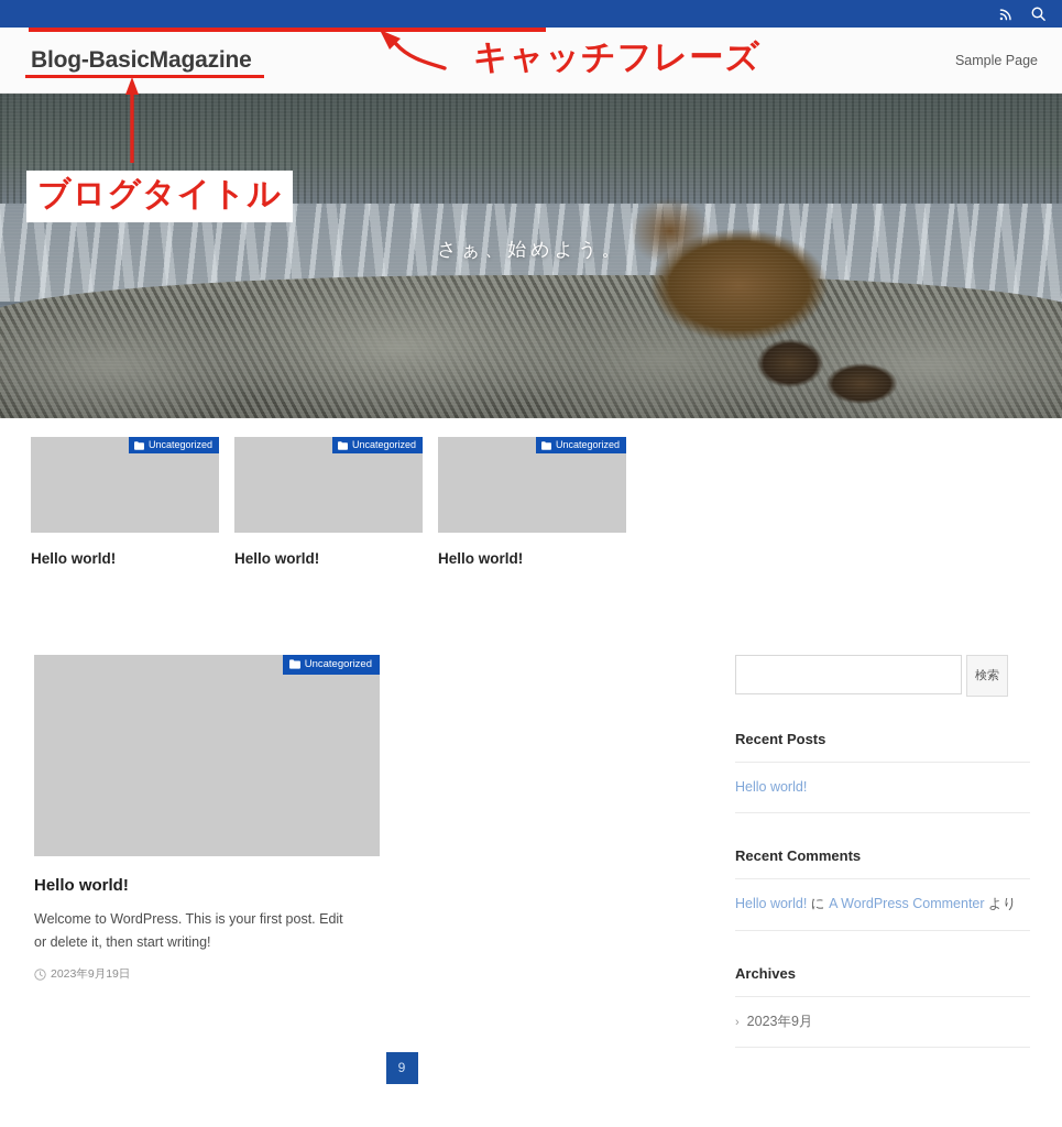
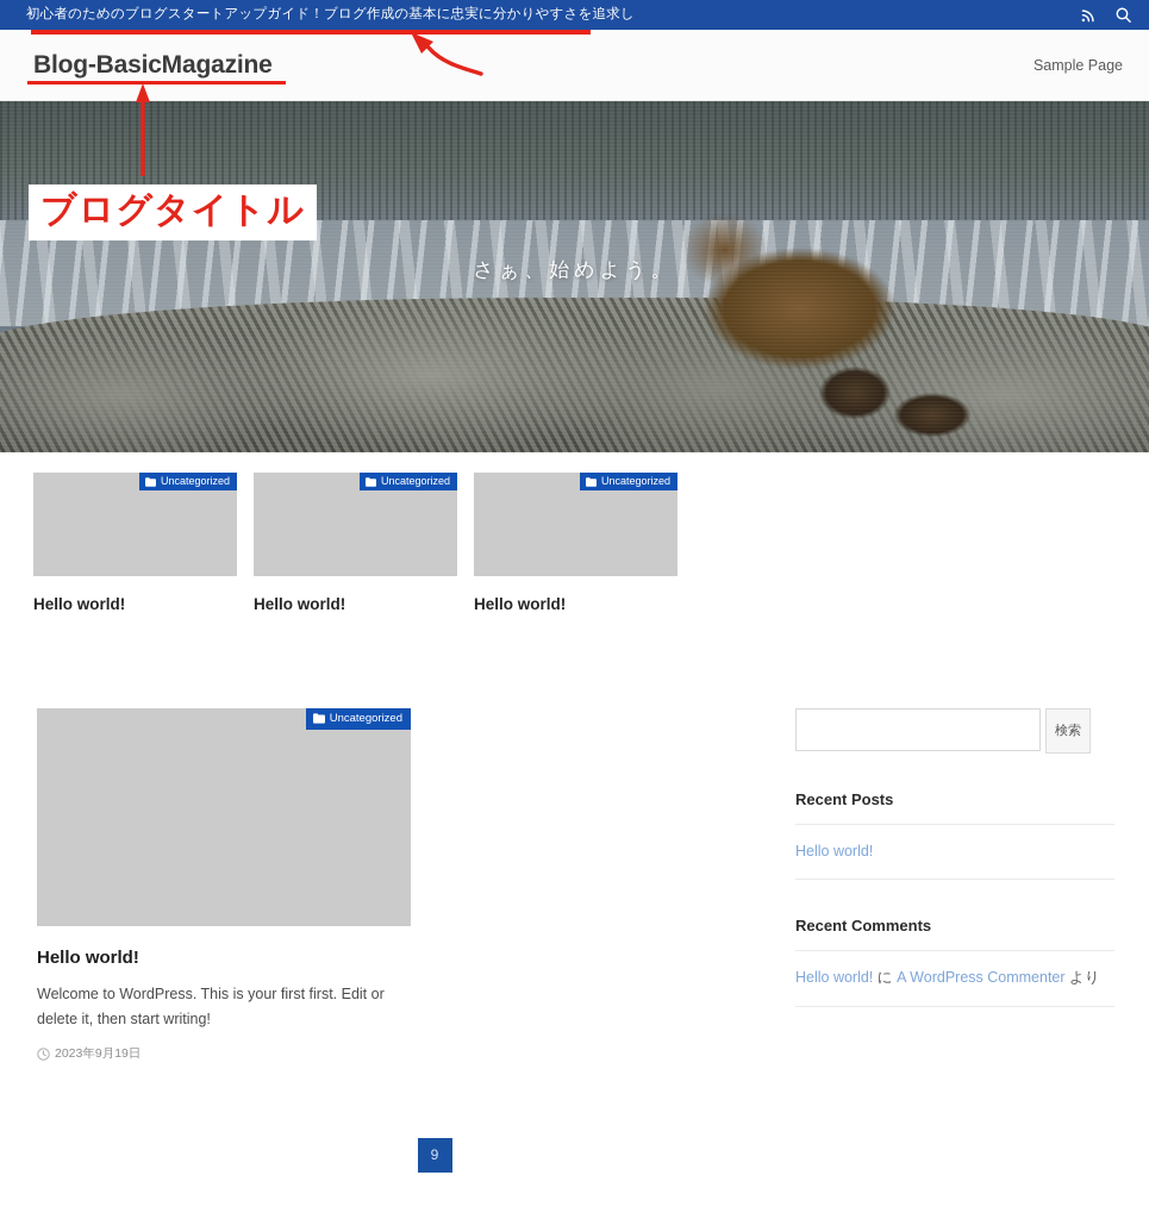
+ 初心者のためのブログスタートアップガイド！ブログ作成の基本に忠実に分かりやすさを追求し
  Blog-BasicMagazine
  Sample Page
  さぁ、始めよう。
  Uncategorized
  Hello world!
  Uncategorized
  Hello world!
  Uncategorized
  Hello world!
  Uncategorized
  Hello world!
- Welcome to WordPress. This is your first post. Edit or delete it, then start writing!
+ Welcome to WordPress. This is your first first. Edit or delete it, then start writing!
  2023年9月19日
  9
  検索
  Recent Posts
  Hello world!
  Recent Comments
  Hello world! に A WordPress Commenter より
- Archives
- › 2023年9月
- キャッチフレーズ
  ブログタイトル
